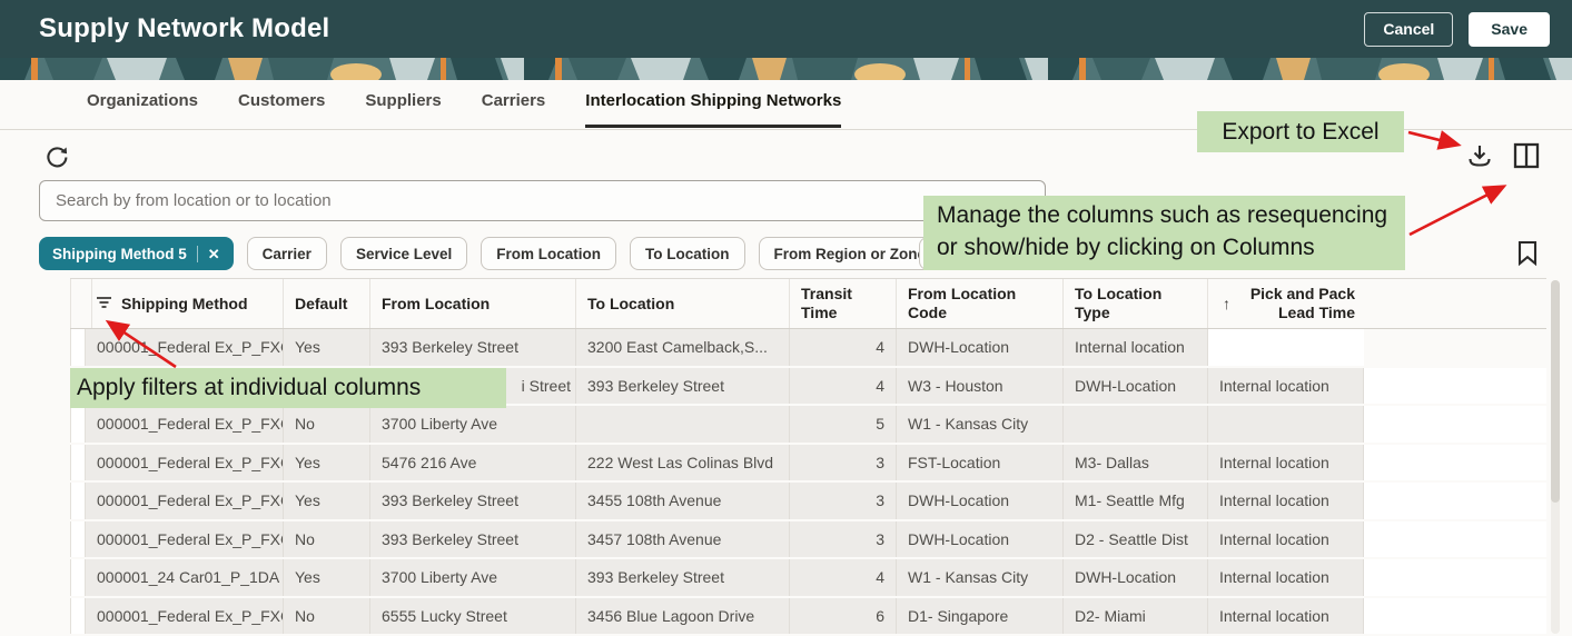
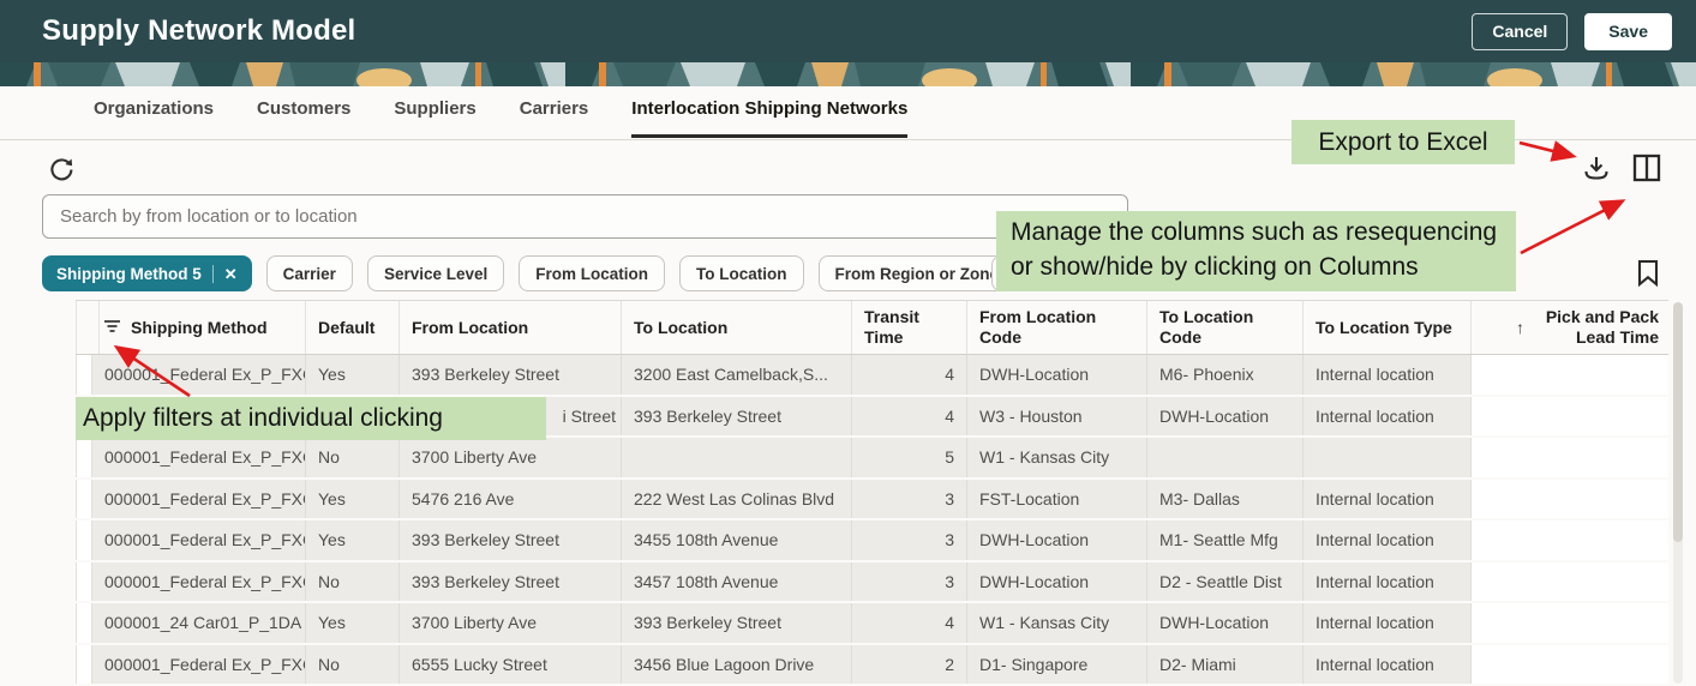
  Supply Network Model
  Cancel
  Save
  Organizations
  Customers
  Suppliers
  Carriers
  Interlocation Shipping Networks
  Search by from location or to location
  Shipping Method 5
  ✕
  Carrier
  Service Level
  From Location
  To Location
  From Region or Zon
  Shipping Method
  Default
  From Location
  To Location
  Transit Time
  From Location Code
+ To Location Code
  To Location Type
  ↑
  Pick and Pack Lead Time
  00000_Federal Ex_P_FX
  Yes
  393 Berkeley Street
  3200 East Camelback,S...
  4
  DWH-Location
+ M6- Phoenix
  Internal location
  i Street
  393 Berkeley Street
  4
  W3 - Houston
  DWH-Location
  Internal location
  000001_Federal Ex_P_FX
  No
  3700 Liberty Ave
  5
  W1 - Kansas City
  000001_Federal Ex_P_FX
  Yes
  5476 216 Ave
  222 West Las Colinas Blvd
  3
  FST-Location
  M3- Dallas
  Internal location
  000001_Federal Ex_P_FX
  Yes
  393 Berkeley Street
  3455 108th Avenue
  3
  DWH-Location
  M1- Seattle Mfg
  Internal location
  000001_Federal Ex_P_FX
  No
  393 Berkeley Street
  3457 108th Avenue
  3
  DWH-Location
  D2 - Seattle Dist
  Internal location
  000001_24 Car01_P_1DA
  Yes
  3700 Liberty Ave
  393 Berkeley Street
  4
  W1 - Kansas City
  DWH-Location
  Internal location
  000001_Federal Ex_P_FX
  No
  6555 Lucky Street
  3456 Blue Lagoon Drive
- 6
+ 2
  D1- Singapore
  D2- Miami
  Internal location
  Export to Excel
  Manage the columns such as resequencing
  or show/hide by clicking on Columns
- Apply filters at individual columns
+ Apply filters at individual clicking
